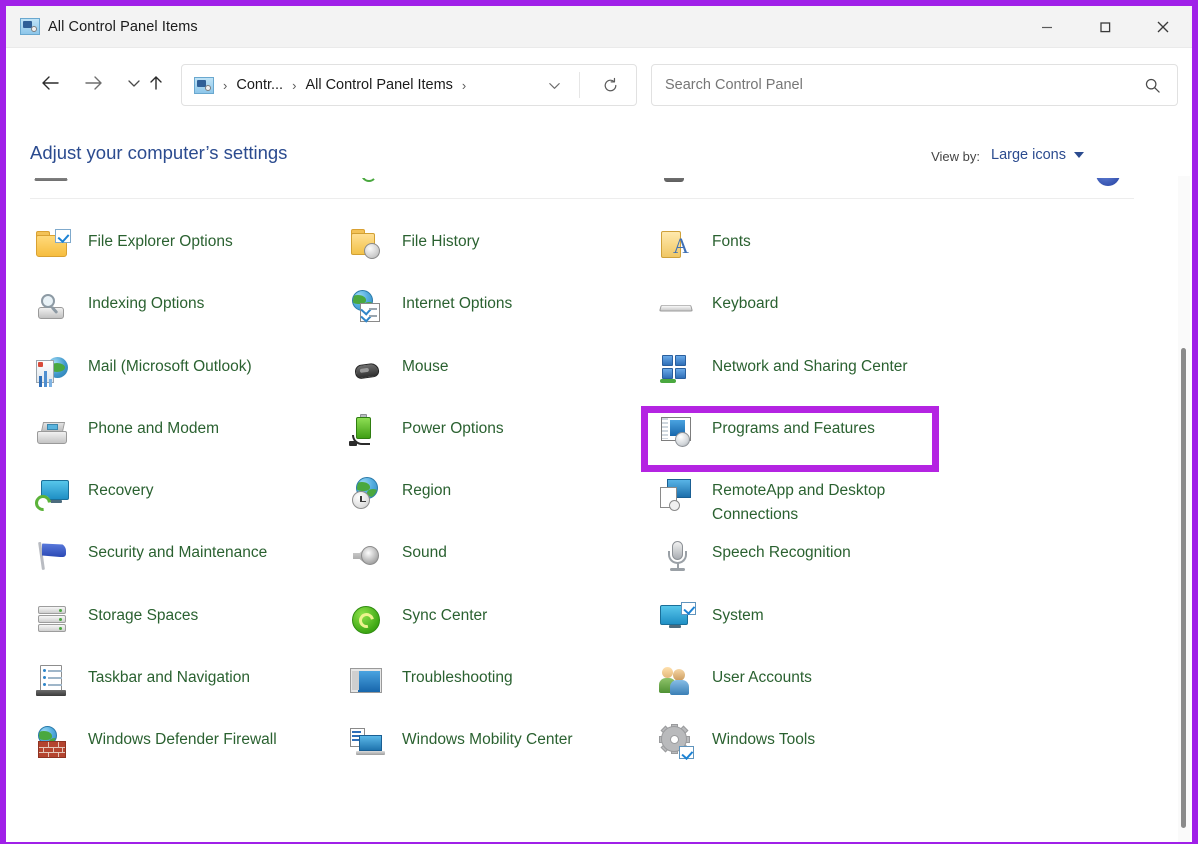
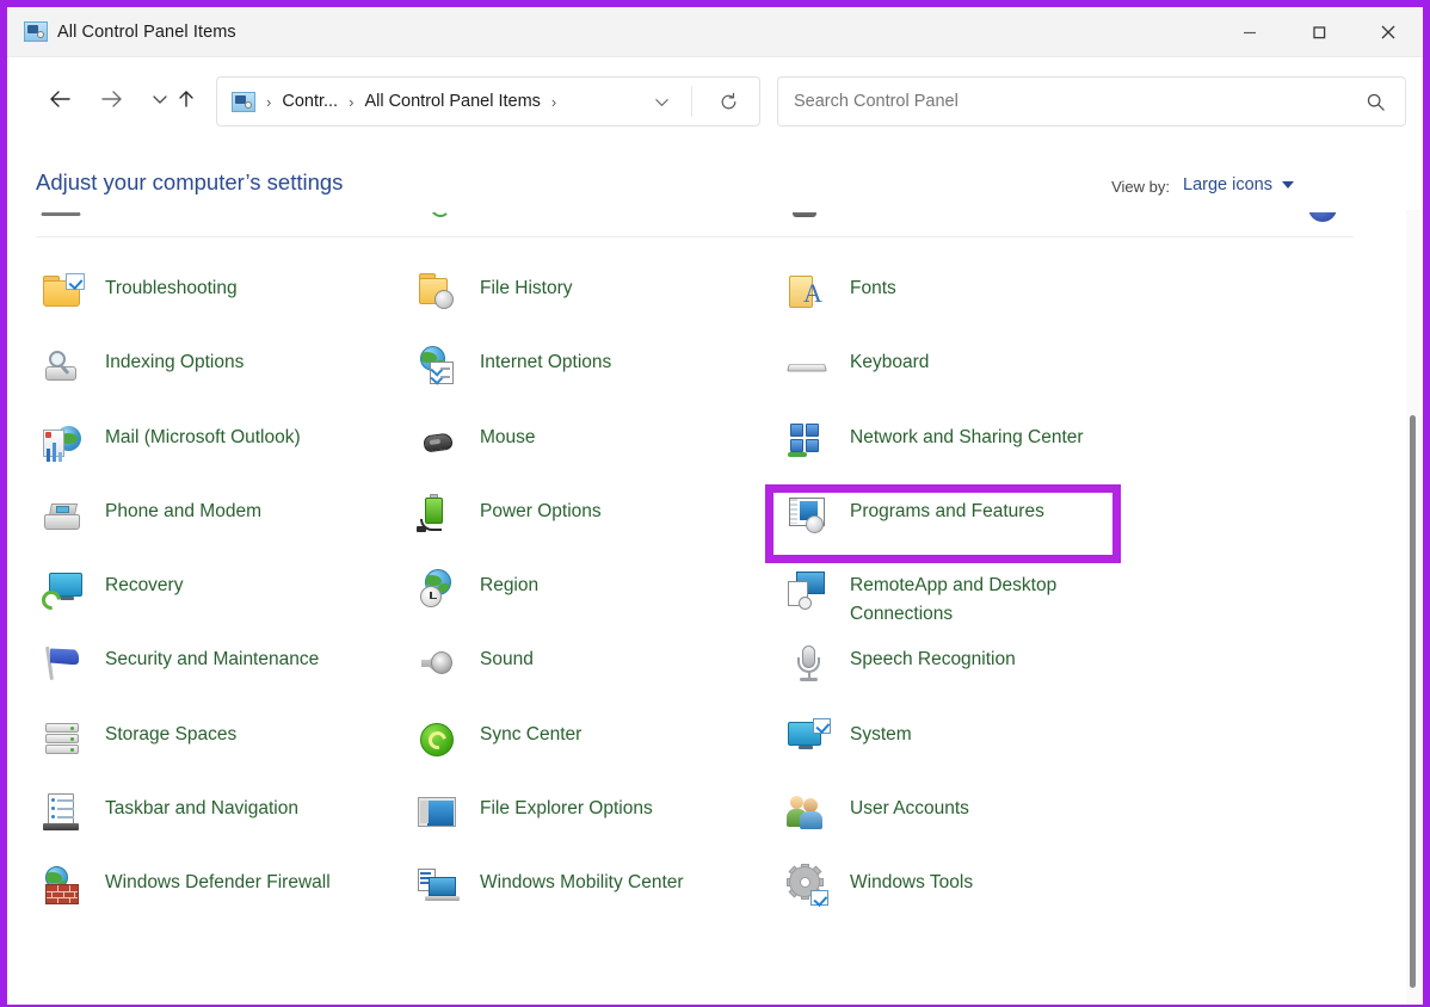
  All Control Panel Items
  ›
  Contr...
  ›
  All Control Panel Items
  ›
  Search Control Panel
  Adjust your computer’s settings
  View by:
  Large icons
- File Explorer Options
+ Troubleshooting
  Indexing Options
  Mail (Microsoft Outlook)
  Phone and Modem
  Recovery
  Security and Maintenance
  Storage Spaces
  Taskbar and Navigation
  Windows Defender Firewall
  File History
  Internet Options
  Mouse
  Power Options
  Region
  Sound
  Sync Center
- Troubleshooting
+ File Explorer Options
  Windows Mobility Center
  A
  Fonts
  Keyboard
  Network and Sharing Center
  Programs and Features
  RemoteApp and Desktop Connections
  Speech Recognition
  System
  User Accounts
  Windows Tools
